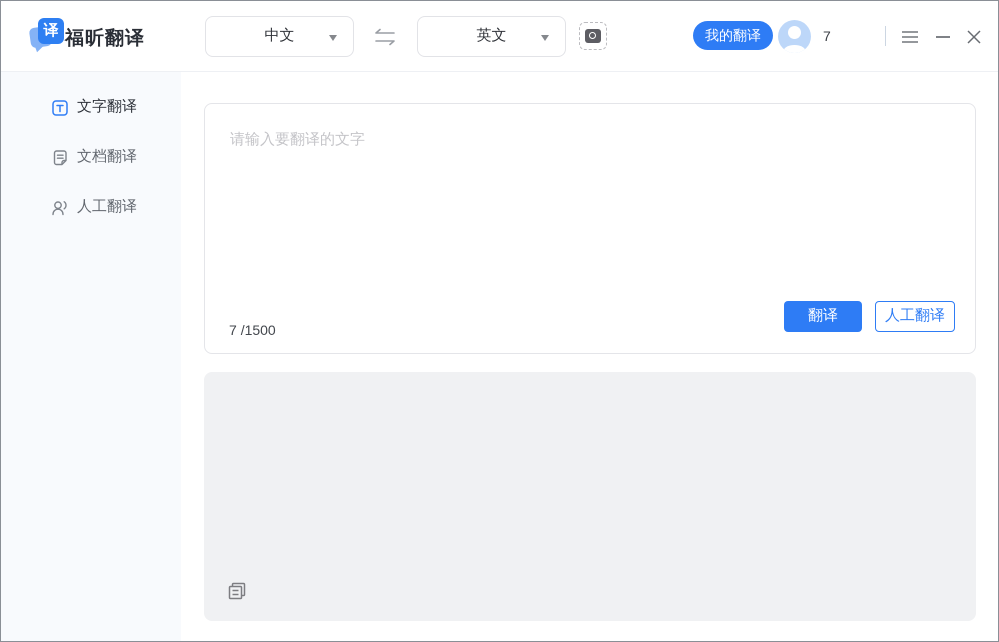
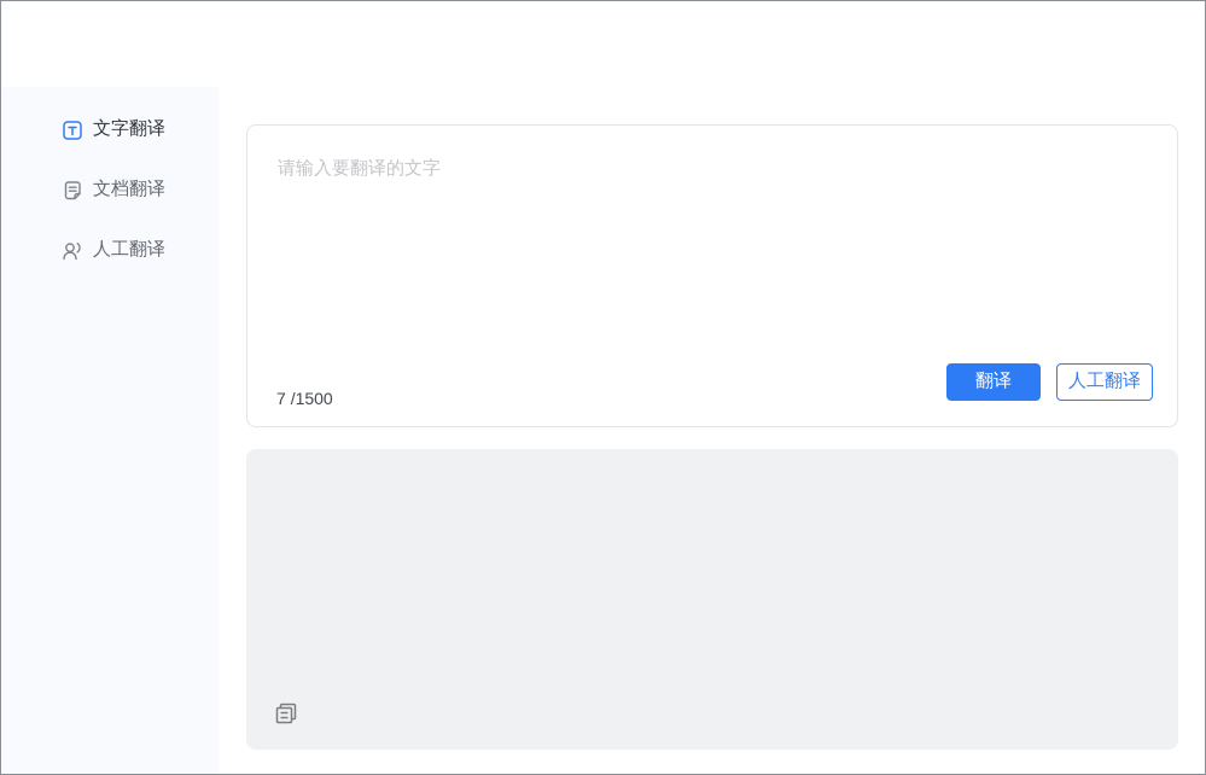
- 译
- 福昕翻译
- 中文
- 英文
- 我的翻译
- 7
  文字翻译
  文档翻译
  人工翻译
  请输入要翻译的文字
  7 /1500
  翻译
  人工翻译
